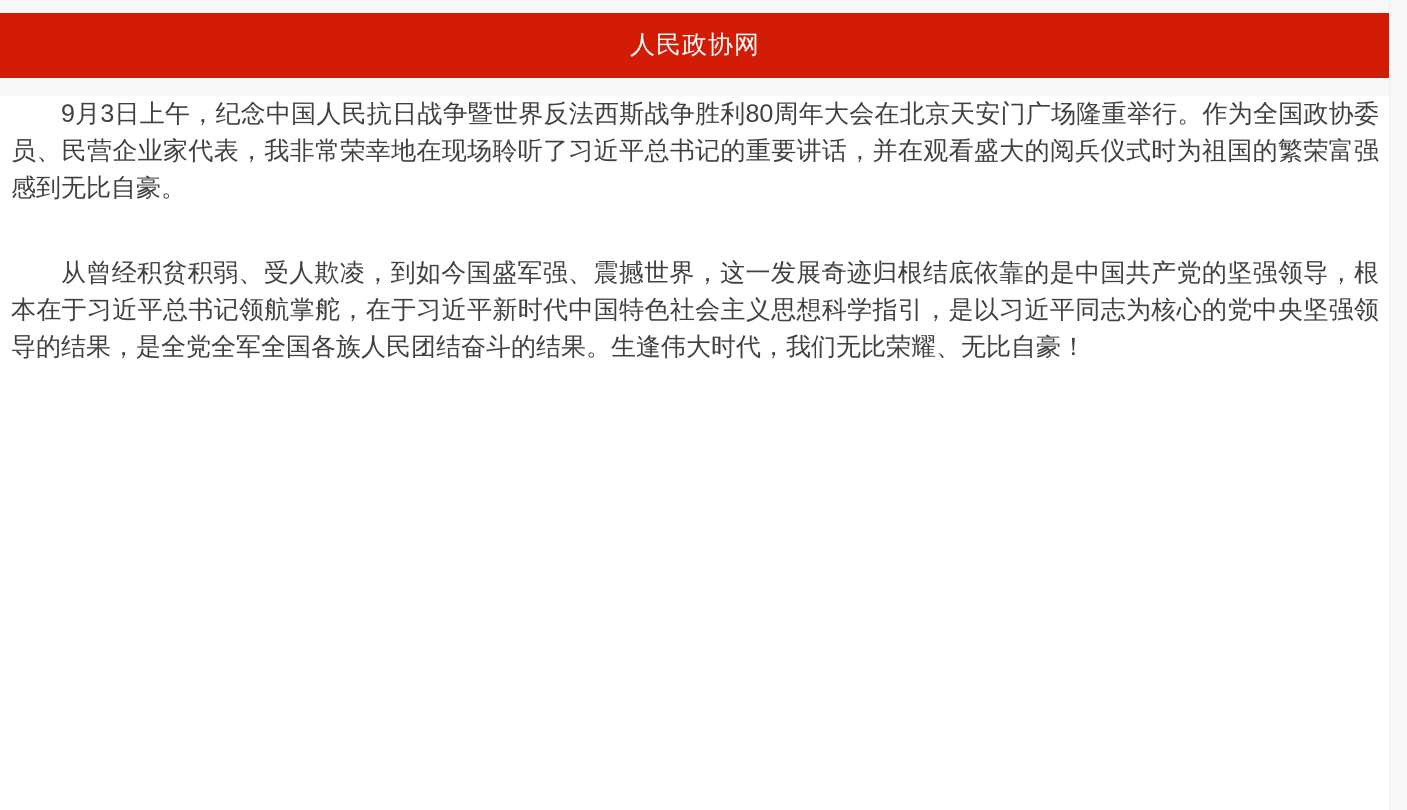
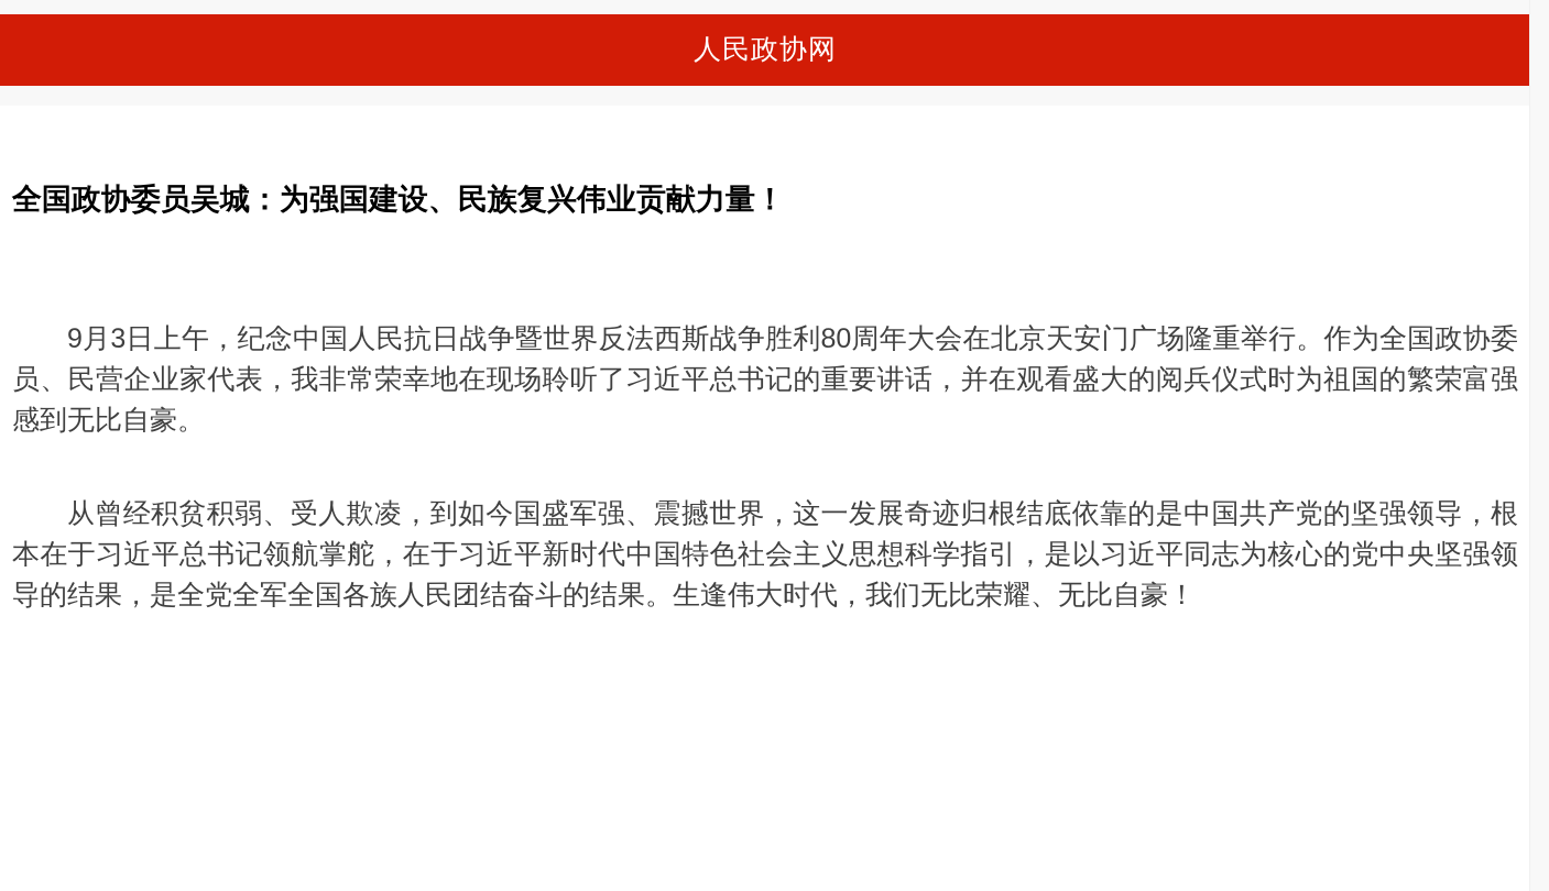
  人民政协网
+ 全国政协委员吴城：为强国建设、民族复兴伟业贡献力量！
  9月3日上午，纪念中国人民抗日战争暨世界反法西斯战争胜利80周年大会在北京天安门广场隆重举行。作为全国政协委员、民营企业家代表，我非常荣幸地在现场聆听了习近平总书记的重要讲话，并在观看盛大的阅兵仪式时为祖国的繁荣富强感到无比自豪。
  从曾经积贫积弱、受人欺凌，到如今国盛军强、震撼世界，这一发展奇迹归根结底依靠的是中国共产党的坚强领导，根本在于习近平总书记领航掌舵，在于习近平新时代中国特色社会主义思想科学指引，是以习近平同志为核心的党中央坚强领导的结果，是全党全军全国各族人民团结奋斗的结果。生逢伟大时代，我们无比荣耀、无比自豪！
